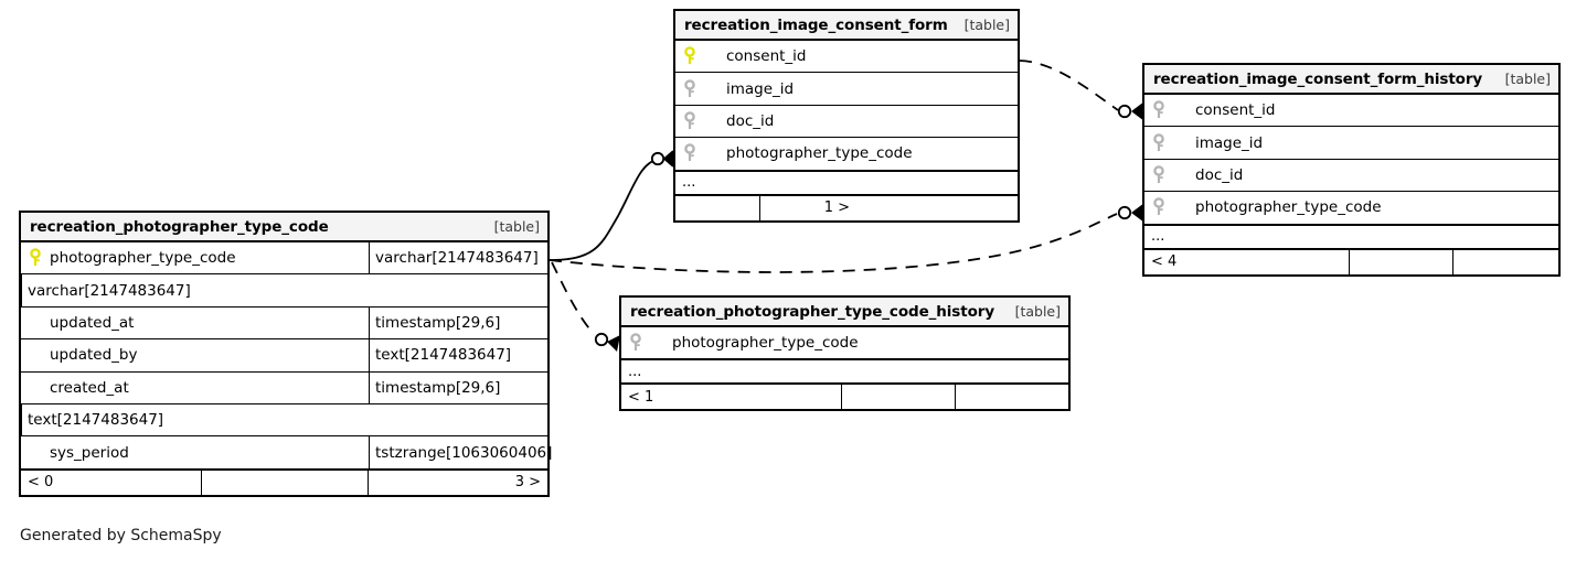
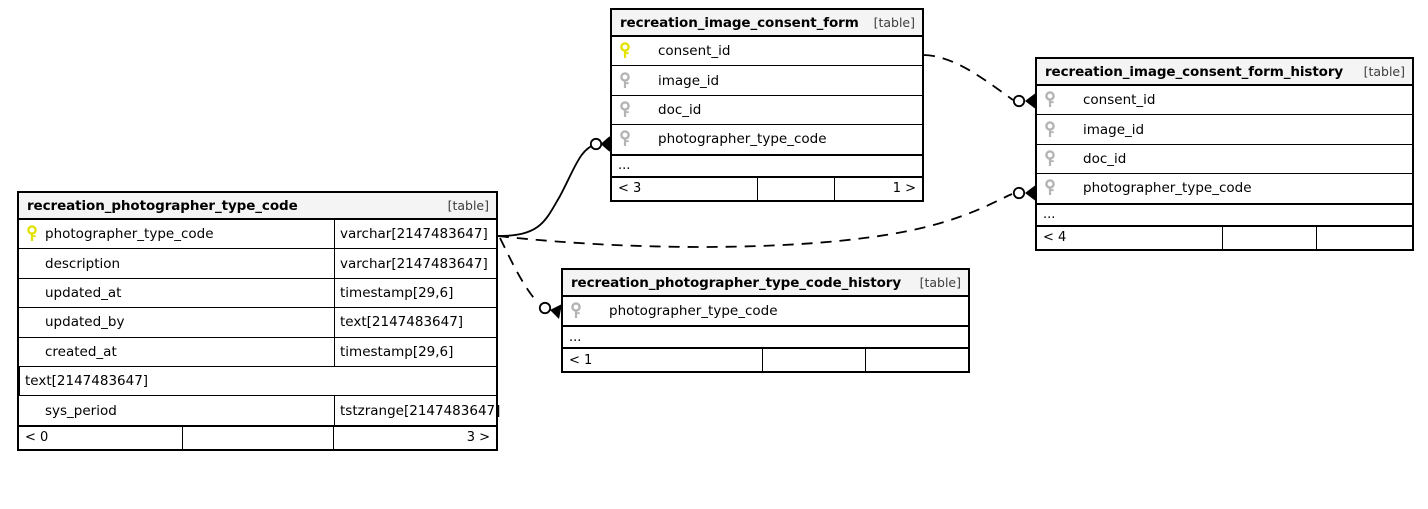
  recreation_image_consent_form
  [table]
  consent_id
  image_id
  doc_id
  photographer_type_code
  ...
+ < 3
  1 >
  recreation_image_consent_form_history
  [table]
  consent_id
  image_id
  doc_id
  photographer_type_code
  ...
  < 4
  recreation_photographer_type_code
  [table]
  photographer_type_code
  varchar[2147483647]
+ description
  varchar[2147483647]
  updated_at
  timestamp[29,6]
  updated_by
  text[2147483647]
  created_at
  timestamp[29,6]
  text[2147483647]
  sys_period
- tstzrange[1063060406]
+ tstzrange[2147483647]
  < 0
  3 >
  recreation_photographer_type_code_history
  [table]
  photographer_type_code
  ...
  < 1
- Generated by SchemaSpy
